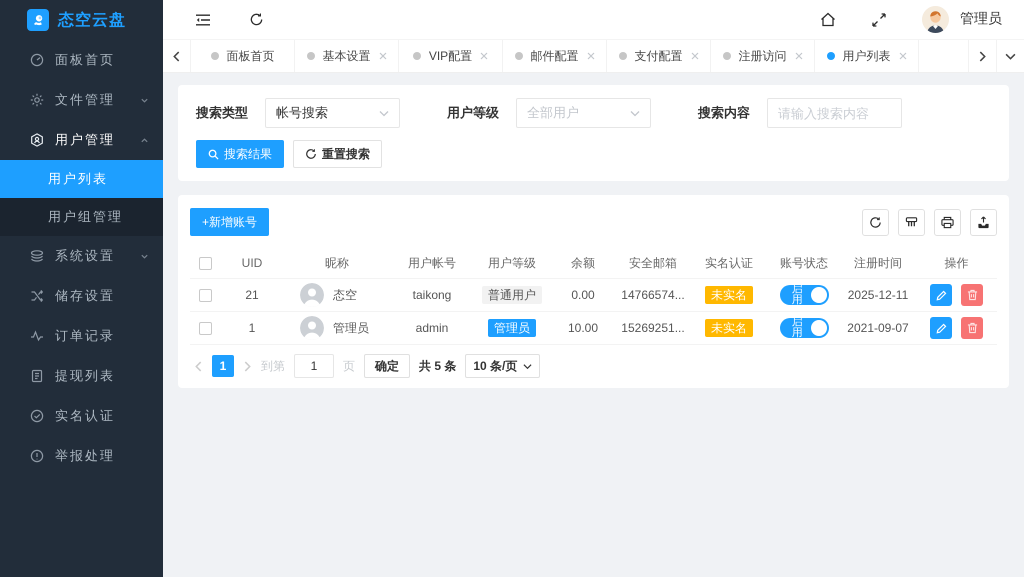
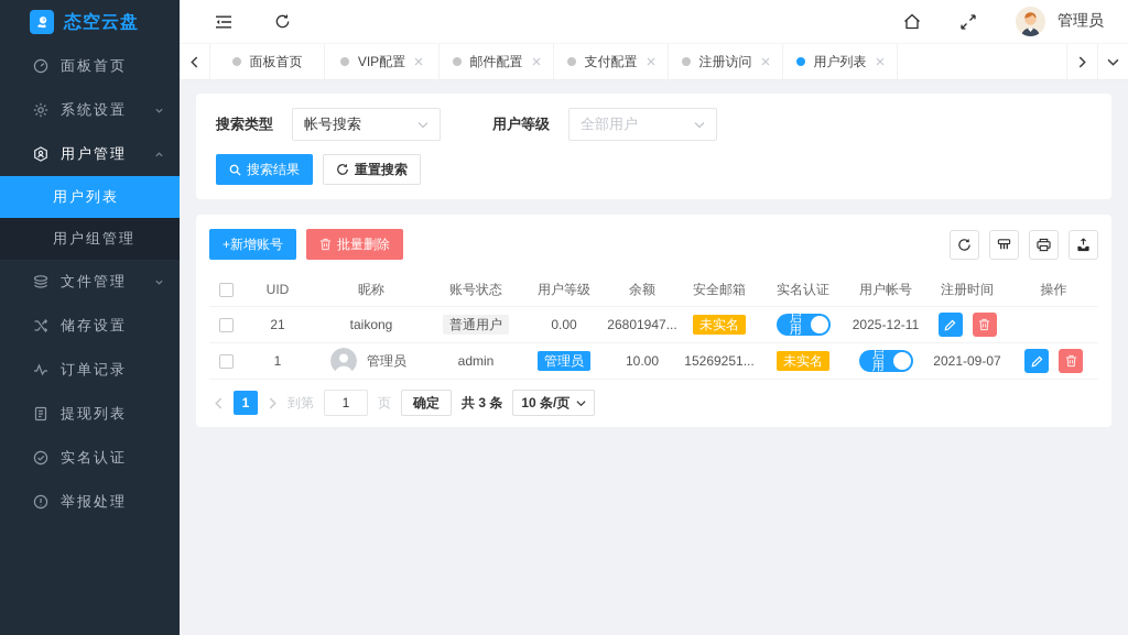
  态空云盘
  面板首页
- 文件管理
+ 系统设置
  用户管理
  用户列表
  用户组管理
- 系统设置
+ 文件管理
  储存设置
  订单记录
  提现列表
  实名认证
  举报处理
  管理员
  面板首页
- 基本设置
  VIP配置
  邮件配置
  支付配置
  注册访问
  用户列表
  搜索类型
  帐号搜索
  用户等级
  全部用户
- 搜索内容
- 请输入搜索内容
  搜索结果
  重置搜索
  +新增账号
+ 批量删除
  UID
  昵称
- 用户帐号
+ 账号状态
  用户等级
  余额
  安全邮箱
  实名认证
- 账号状态
+ 用户帐号
  注册时间
  操作
  21
- 态空
  taikong
  普通用户
  0.00
- 14766574...
+ 26801947...
  未实名
  启用
  2025-12-11
  1
  管理员
  admin
  管理员
  10.00
  15269251...
  未实名
  启用
  2021-09-07
  1
  到第
  1
  页
  确定
- 共 5 条
+ 共 3 条
  10 条/页
